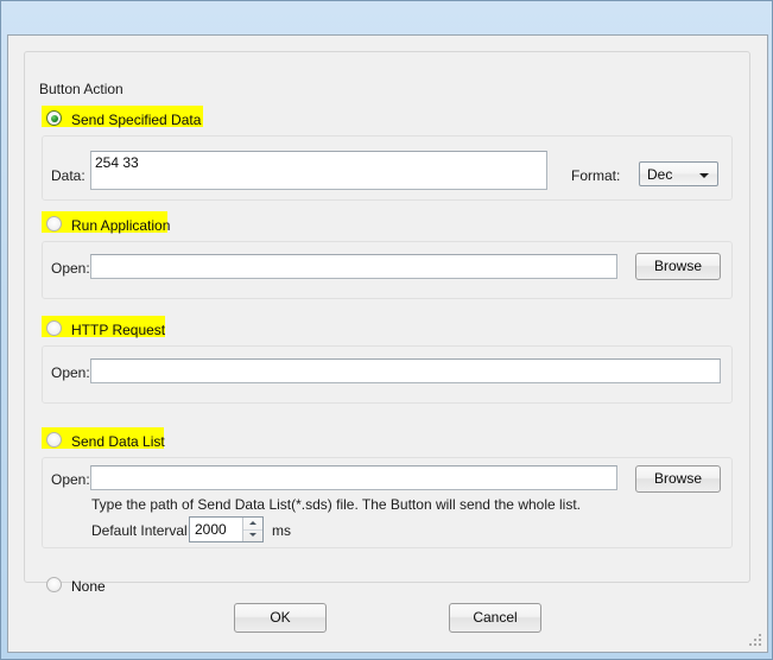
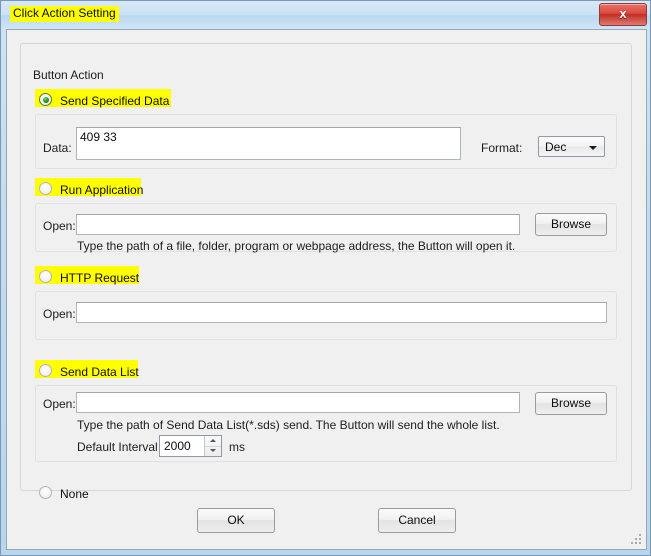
+ Click Action Setting
+ x
  Button Action
  Send Specified Data
  Data:
- 254 33
+ 409 33
  Format:
  Dec
  Run Application
  Open:
  Browse
+ Type the path of a file, folder, program or webpage address, the Button will open it.
  HTTP Request
  Open:
  Send Data List
  Open:
  Browse
- Type the path of Send Data List(*.sds) file. The Button will send the whole list.
+ Type the path of Send Data List(*.sds) send. The Button will send the whole list.
  Default Interval
  2000
  ms
  None
  OK
  Cancel
